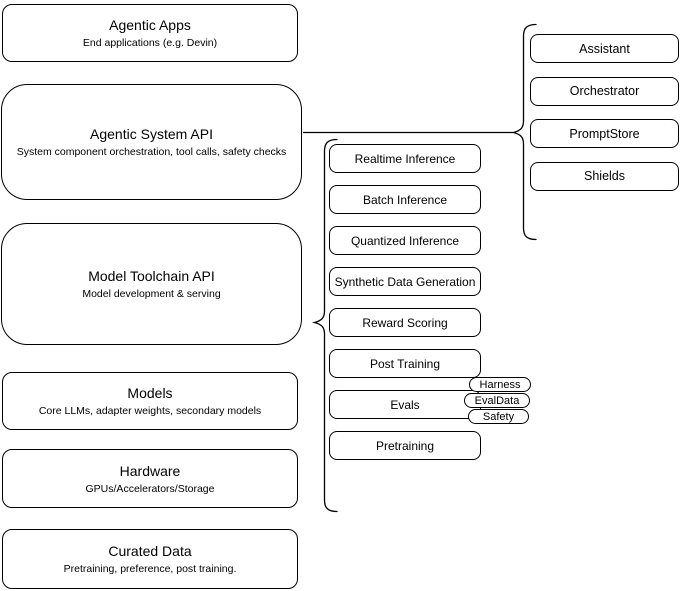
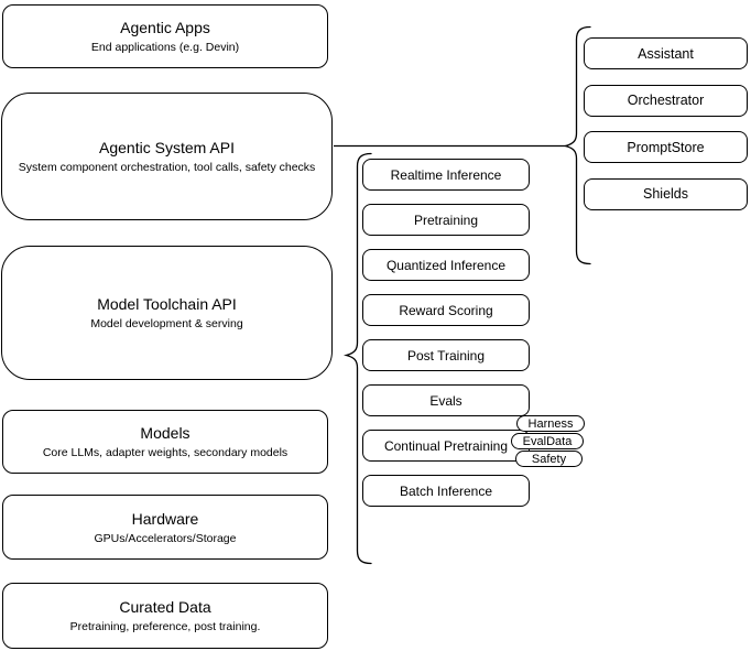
  Agentic Apps
  End applications (e.g. Devin)
  Agentic System API
  System component orchestration, tool calls, safety checks
  Model Toolchain API
  Model development & serving
  Models
  Core LLMs, adapter weights, secondary models
  Hardware
  GPUs/Accelerators/Storage
  Curated Data
  Pretraining, preference, post training.
  Realtime Inference
- Batch Inference
+ Pretraining
  Quantized Inference
- Synthetic Data Generation
  Reward Scoring
  Post Training
  Evals
+ Continual Pretraining
- Pretraining
+ Batch Inference
  Harness
  EvalData
  Safety
  Assistant
  Orchestrator
  PromptStore
  Shields
